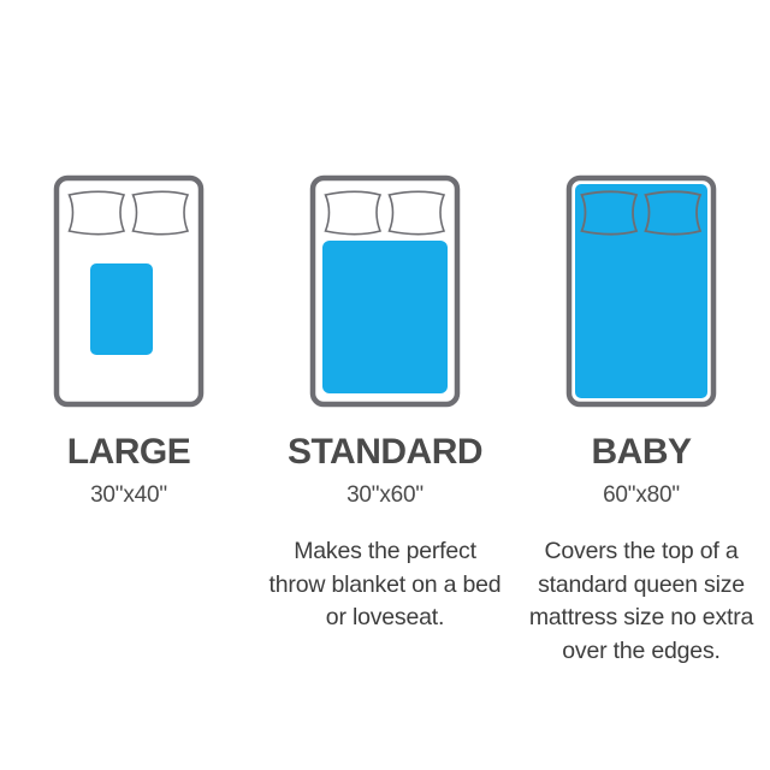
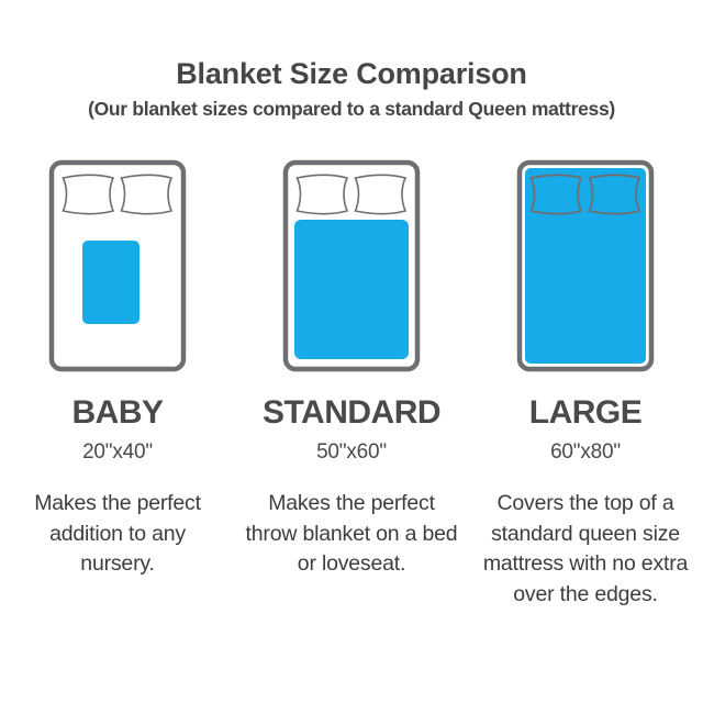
+ Blanket Size Comparison
+ (Our blanket sizes compared to a standard Queen mattress)
- LARGE
+ BABY
- 30"x40"
+ 20"x40"
+ Makes the perfect addition to any nursery.
  STANDARD
- 30"x60"
+ 50"x60"
  Makes the perfect throw blanket on a bed or loveseat.
- BABY
+ LARGE
  60"x80"
- Covers the top of a standard queen size mattress size no extra over the edges.
+ Covers the top of a standard queen size mattress with no extra over the edges.
